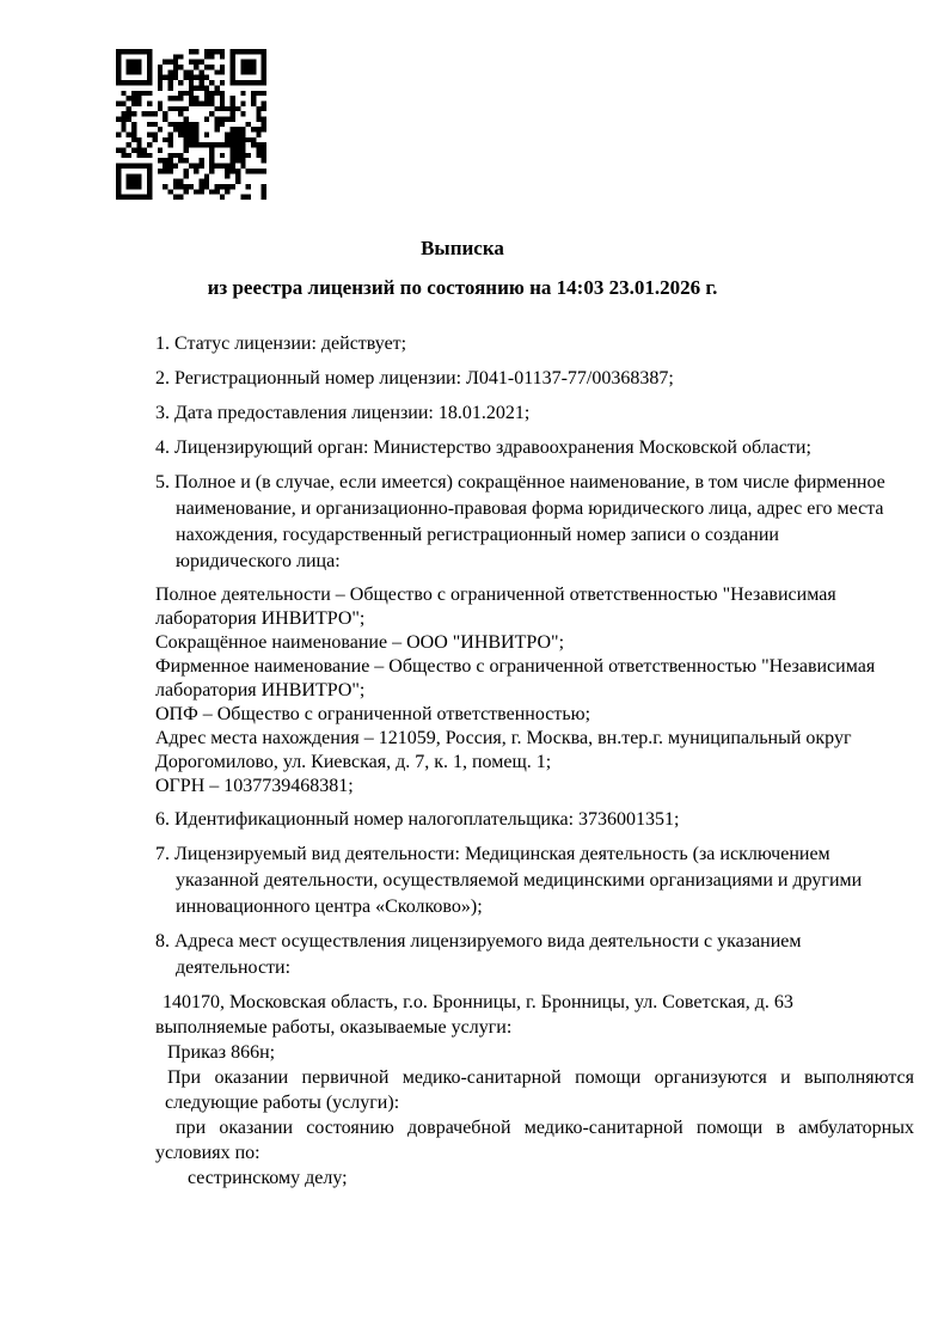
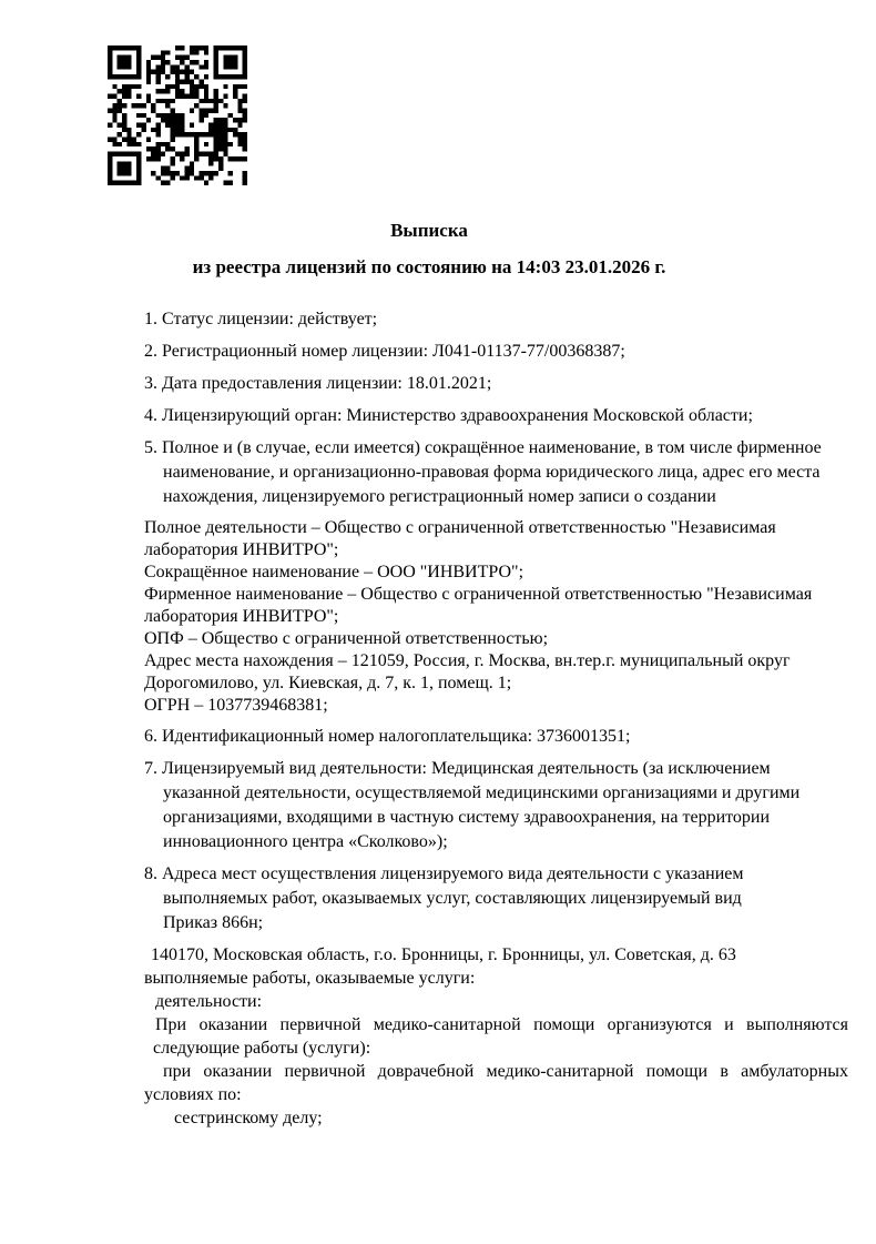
  Выписка
  из реестра лицензий по состоянию на 14:03 23.01.2026 г.
  1. Статус лицензии: действует;
  2. Регистрационный номер лицензии: Л041-01137-77/00368387;
  3. Дата предоставления лицензии: 18.01.2021;
  4. Лицензирующий орган: Министерство здравоохранения Московской области;
  5. Полное и (в случае, если имеется) сокращённое наименование, в том числе фирменное
  наименование, и организационно-правовая форма юридического лица, адрес его места
- нахождения, государственный регистрационный номер записи о создании
+ нахождения, лицензируемого регистрационный номер записи о создании
- юридического лица:
  Полное деятельности – Общество с ограниченной ответственностью "Независимая
  лаборатория ИНВИТРО";
  Сокращённое наименование – ООО "ИНВИТРО";
  Фирменное наименование – Общество с ограниченной ответственностью "Независимая
  лаборатория ИНВИТРО";
  ОПФ – Общество с ограниченной ответственностью;
  Адрес места нахождения – 121059, Россия, г. Москва, вн.тер.г. муниципальный округ
  Дорогомилово, ул. Киевская, д. 7, к. 1, помещ. 1;
  ОГРН – 1037739468381;
  6. Идентификационный номер налогоплательщика: 3736001351;
  7. Лицензируемый вид деятельности: Медицинская деятельность (за исключением
  указанной деятельности, осуществляемой медицинскими организациями и другими
+ организациями, входящими в частную систему здравоохранения, на территории
  инновационного центра «Сколково»);
  8. Адреса мест осуществления лицензируемого вида деятельности с указанием
+ выполняемых работ, оказываемых услуг, составляющих лицензируемый вид
- деятельности:
+ Приказ 866н;
  140170, Московская область, г.о. Бронницы, г. Бронницы, ул. Советская, д. 63
  выполняемые работы, оказываемые услуги:
- Приказ 866н;
+ деятельности:
  При оказании первичной медико-санитарной помощи организуются и выполняются
  следующие работы (услуги):
- при оказании состоянию доврачебной медико-санитарной помощи в амбулаторных
+ при оказании первичной доврачебной медико-санитарной помощи в амбулаторных
  условиях по:
  сестринскому делу;
